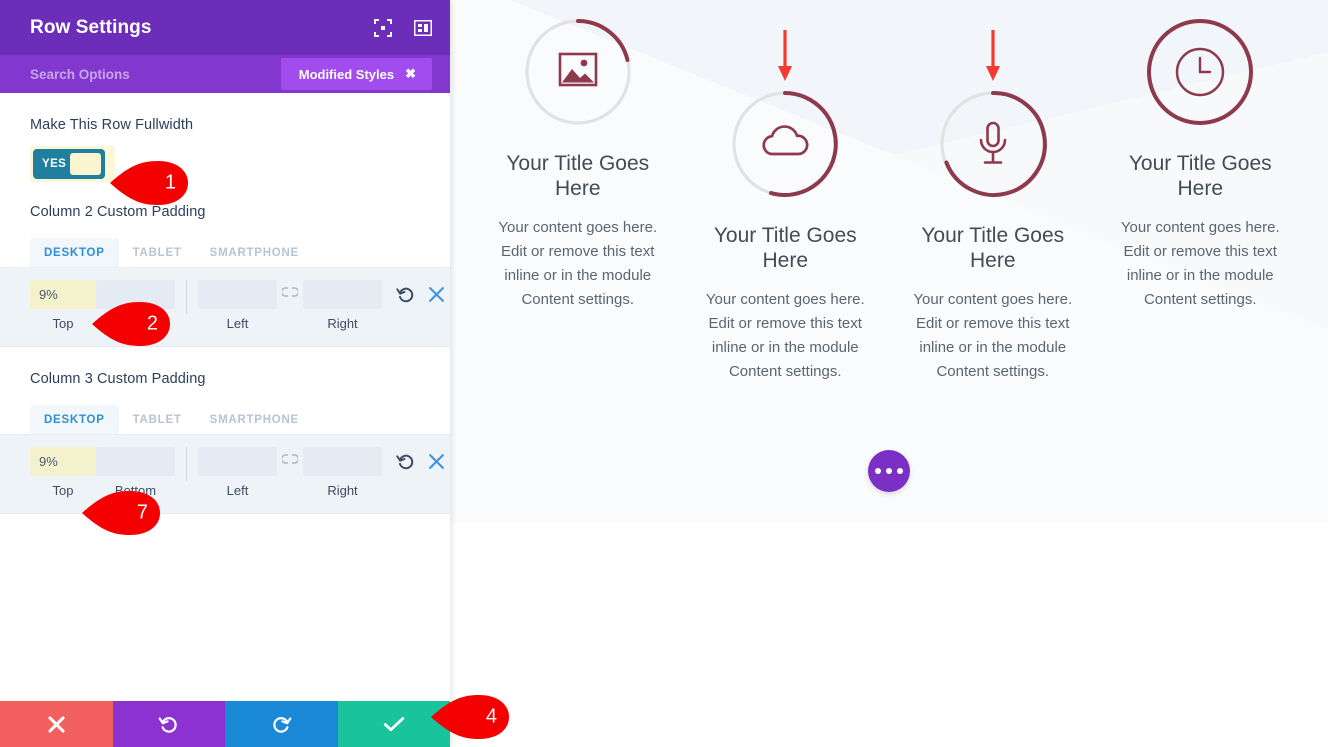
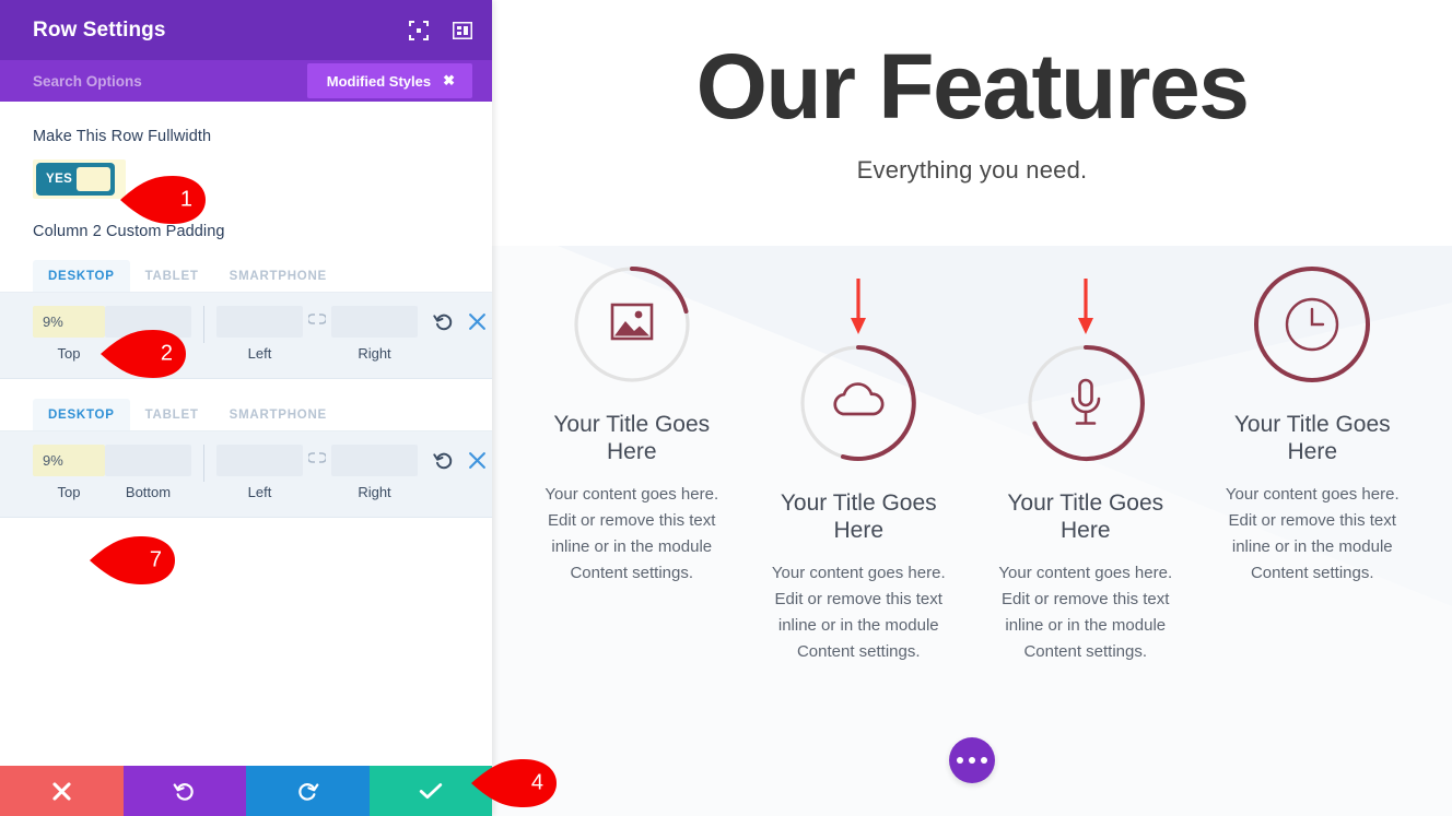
  Row Settings
  Search Options
  Modified Styles
  ✖
  Make This Row Fullwidth
  YES
  Column 2 Custom Padding
  DESKTOP
  TABLET
  SMARTPHONE
  9%
  Top
  Left
  Right
- Column 3 Custom Padding
  DESKTOP
  TABLET
  SMARTPHONE
  9%
  Top
  Bottom
  Left
  Right
+ Our Features
+ Everything you need.
  Your Title Goes Here
  Your content goes here. Edit or remove this text inline or in the module Content settings.
  Your Title Goes Here
  Your content goes here. Edit or remove this text inline or in the module Content settings.
  Your Title Goes Here
  Your content goes here. Edit or remove this text inline or in the module Content settings.
  Your Title Goes Here
  Your content goes here. Edit or remove this text inline or in the module Content settings.
  1
  2
  7
  4
